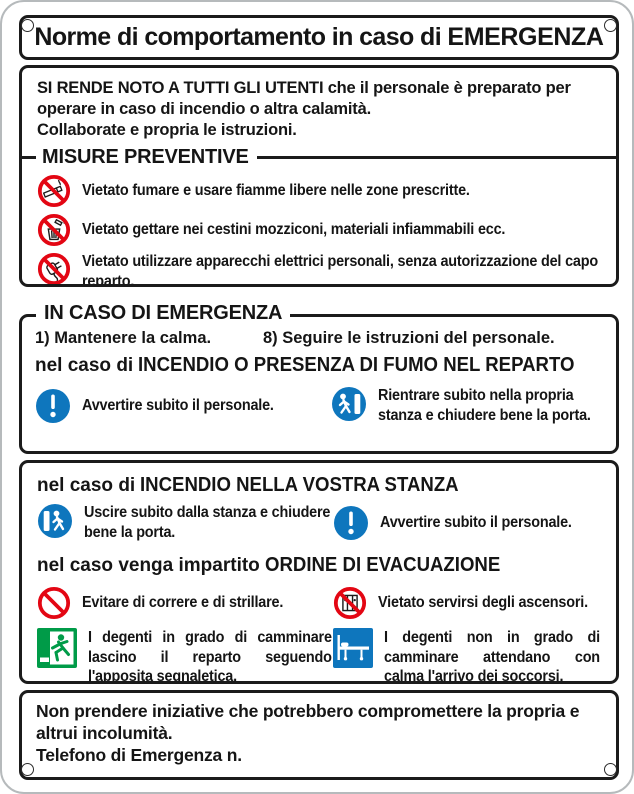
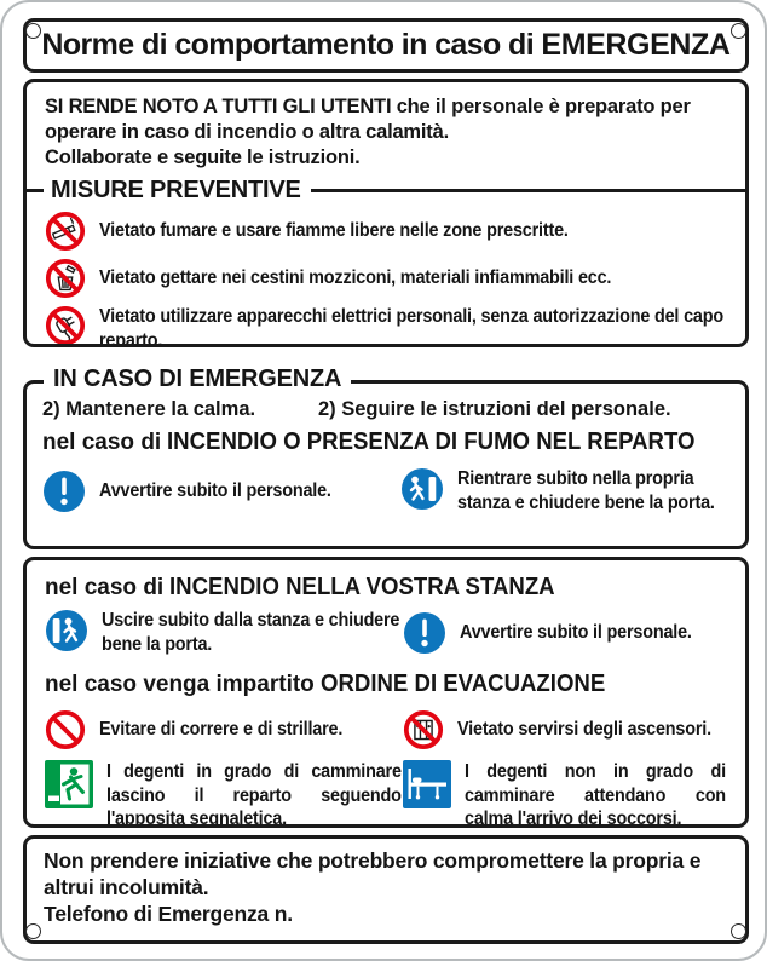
  Norme di comportamento in caso di EMERGENZA
  SI RENDE NOTO A TUTTI GLI UTENTI che il personale è preparato per operare in caso di incendio o altra calamità.
- Collaborate e propria le istruzioni.
+ Collaborate e seguite le istruzioni.
  MISURE PREVENTIVE
  Vietato fumare e usare fiamme libere nelle zone prescritte.
  Vietato gettare nei cestini mozziconi, materiali infiammabili ecc.
  Vietato utilizzare apparecchi elettrici personali, senza autorizzazione del capo reparto.
  IN CASO DI EMERGENZA
- 1) Mantenere la calma.
+ 2) Mantenere la calma.
- 8) Seguire le istruzioni del personale.
+ 2) Seguire le istruzioni del personale.
  nel caso di INCENDIO O PRESENZA DI FUMO NEL REPARTO
  Avvertire subito il personale.
  Rientrare subito nella propria stanza e chiudere bene la porta.
  nel caso di INCENDIO NELLA VOSTRA STANZA
  Uscire subito dalla stanza e chiudere bene la porta.
  Avvertire subito il personale.
  nel caso venga impartito ORDINE DI EVACUAZIONE
  Evitare di correre e di strillare.
  Vietato servirsi degli ascensori.
  I degenti in grado di camminare lascino il reparto seguendo l'apposita segnaletica.
  I degenti non in grado di camminare attendano con calma l'arrivo dei soccorsi.
  Non prendere iniziative che potrebbero compromettere la propria e altrui incolumità.
  Telefono di Emergenza n.
